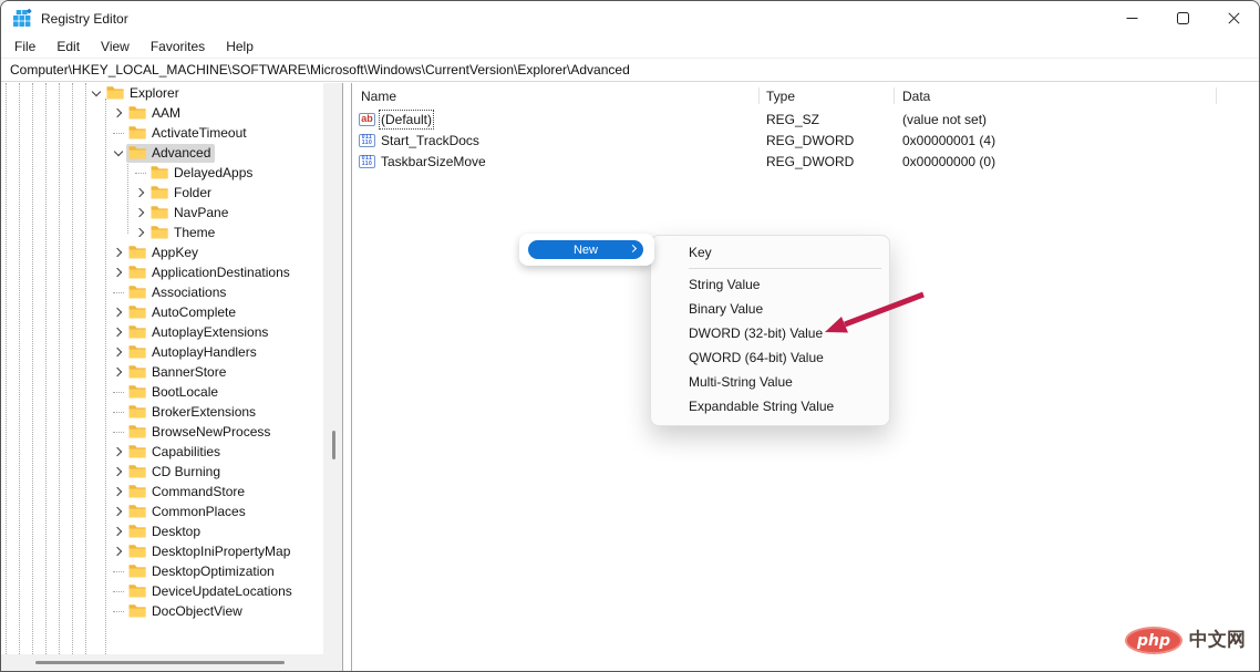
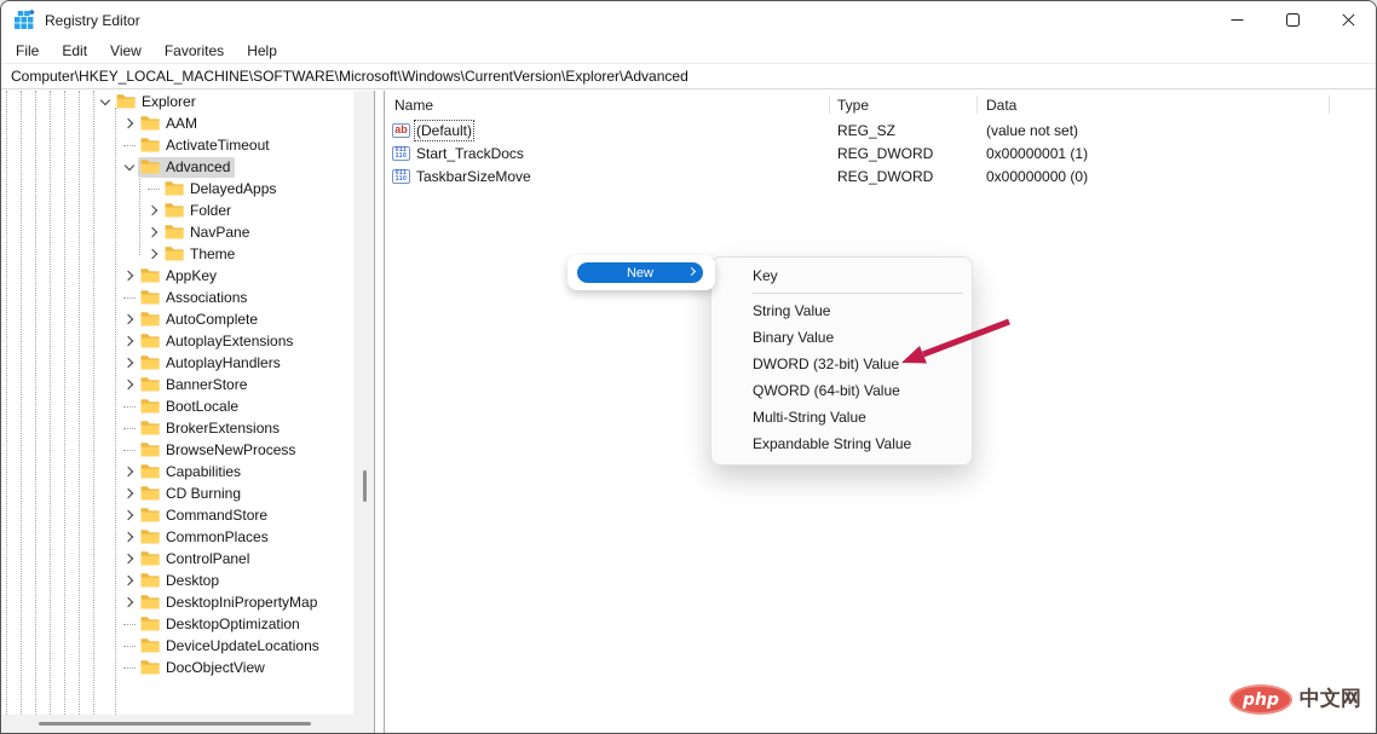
  Registry Editor
  File
  Edit
  View
  Favorites
  Help
  Computer\HKEY_LOCAL_MACHINE\SOFTWARE\Microsoft\Windows\CurrentVersion\Explorer\Advanced
  Explorer
  AAM
  ActivateTimeout
  Advanced
  DelayedApps
  Folder
  NavPane
  Theme
  AppKey
- ApplicationDestinations
  Associations
  AutoComplete
  AutoplayExtensions
  AutoplayHandlers
  BannerStore
  BootLocale
  BrokerExtensions
  BrowseNewProcess
  Capabilities
  CD Burning
  CommandStore
  CommonPlaces
+ ControlPanel
  Desktop
  DesktopIniPropertyMap
  DesktopOptimization
  DeviceUpdateLocations
  DocObjectView
  Name
  Type
  Data
  ab
  (Default)
  REG_SZ
  (value not set)
  Start_TrackDocs
  REG_DWORD
- 0x00000001 (4)
+ 0x00000001 (1)
  TaskbarSizeMove
  REG_DWORD
  0x00000000 (0)
  New
  Key
  String Value
  Binary Value
  DWORD (32-bit) Value
  QWORD (64-bit) Value
  Multi-String Value
  Expandable String Value
  php
  中文网
